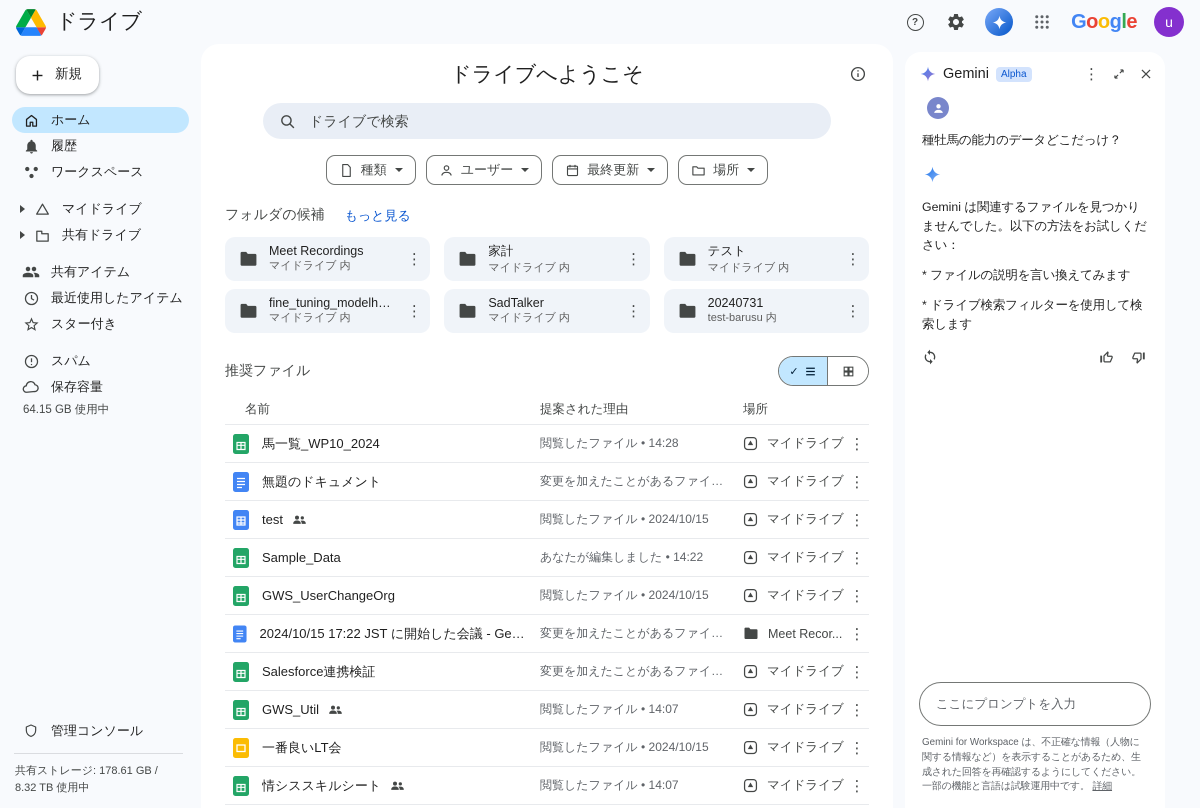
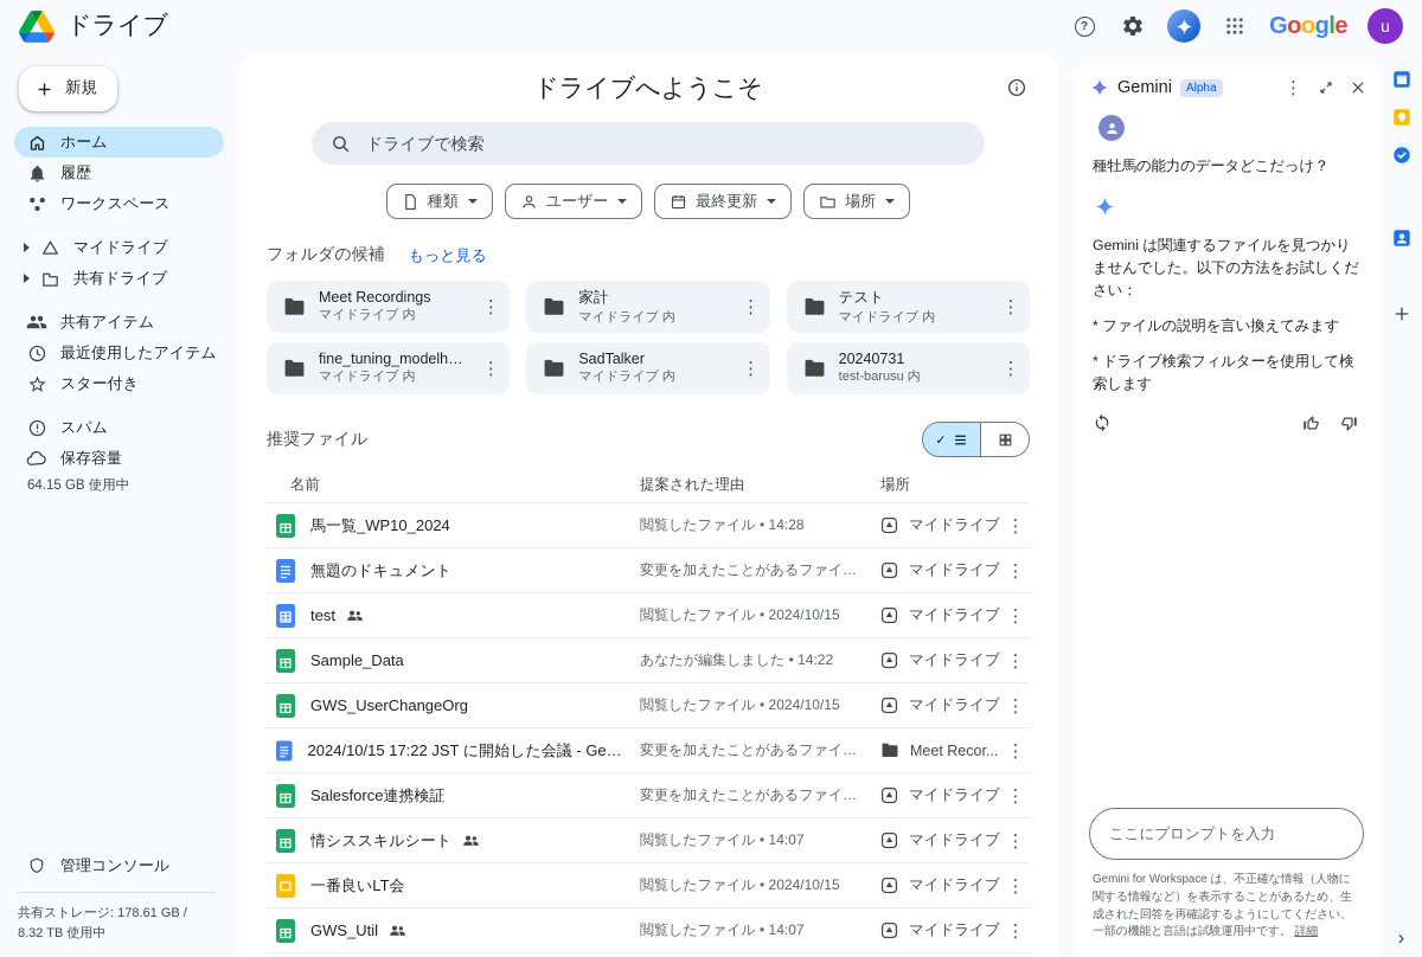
  ドライブ
  ?
  G
  o
  o
  g
  l
  e
  u
  新規
  ホーム
  履歴
  ワークスペース
  マイドライブ
  共有ドライブ
  共有アイテム
  最近使用したアイテム
  スター付き
  スパム
  保存容量
  64.15 GB 使用中
  管理コンソール
  共有ストレージ: 178.61 GB / 8.32 TB 使用中
  ドライブへようこそ
  ドライブで検索
  種類
  ユーザー
  最終更新
  場所
  フォルダの候補
  もっと見る
  Meet Recordings
  マイドライブ 内
  ⋮
  家計
  マイドライブ 内
  ⋮
  テスト
  マイドライブ 内
  ⋮
  fine_tuning_modelhub
  マイドライブ 内
  ⋮
  SadTalker
  マイドライブ 内
  ⋮
  20240731
  test-barusu 内
  ⋮
  推奨ファイル
  ✓
  名前
  提案された理由
  場所
  馬一覧_WP10_2024
  閲覧したファイル • 14:28
  マイドライブ
  ⋮
  無題のドキュメント
  変更を加えたことがあるファイル • 1
  マイドライブ
  ⋮
  test
  閲覧したファイル • 2024/10/15
  マイドライブ
  ⋮
  Sample_Data
  あなたが編集しました • 14:22
  マイドライブ
  ⋮
  GWS_UserChangeOrg
  閲覧したファイル • 2024/10/15
  マイドライブ
  ⋮
  2024/10/15 17:22 JST に開始した会議 - Gemi
  変更を加えたことがあるファイル • 2
  Meet Recor...
  ⋮
  Salesforce連携検証
  変更を加えたことがあるファイル • 1
  マイドライブ
  ⋮
- GWS_Util
+ 情シススキルシート
  閲覧したファイル • 14:07
  マイドライブ
  ⋮
  一番良いLT会
  閲覧したファイル • 2024/10/15
  マイドライブ
  ⋮
- 情シススキルシート
+ GWS_Util
  閲覧したファイル • 14:07
  マイドライブ
  ⋮
  Gemini
  Alpha
  ⋮
  種牡馬の能力のデータどこだっけ？
  Gemini は関連するファイルを見つかりませんでした。以下の方法をお試しください：
  * ファイルの説明を言い換えてみます
  * ドライブ検索フィルターを使用して検索します
  ここにプロンプトを入力
  Gemini for Workspace は、不正確な情報（人物に関する情報など）を表示することがあるため、生成された回答を再確認するようにしてください。一部の機能と言語は試験運用中です。 詳細
+ ›
